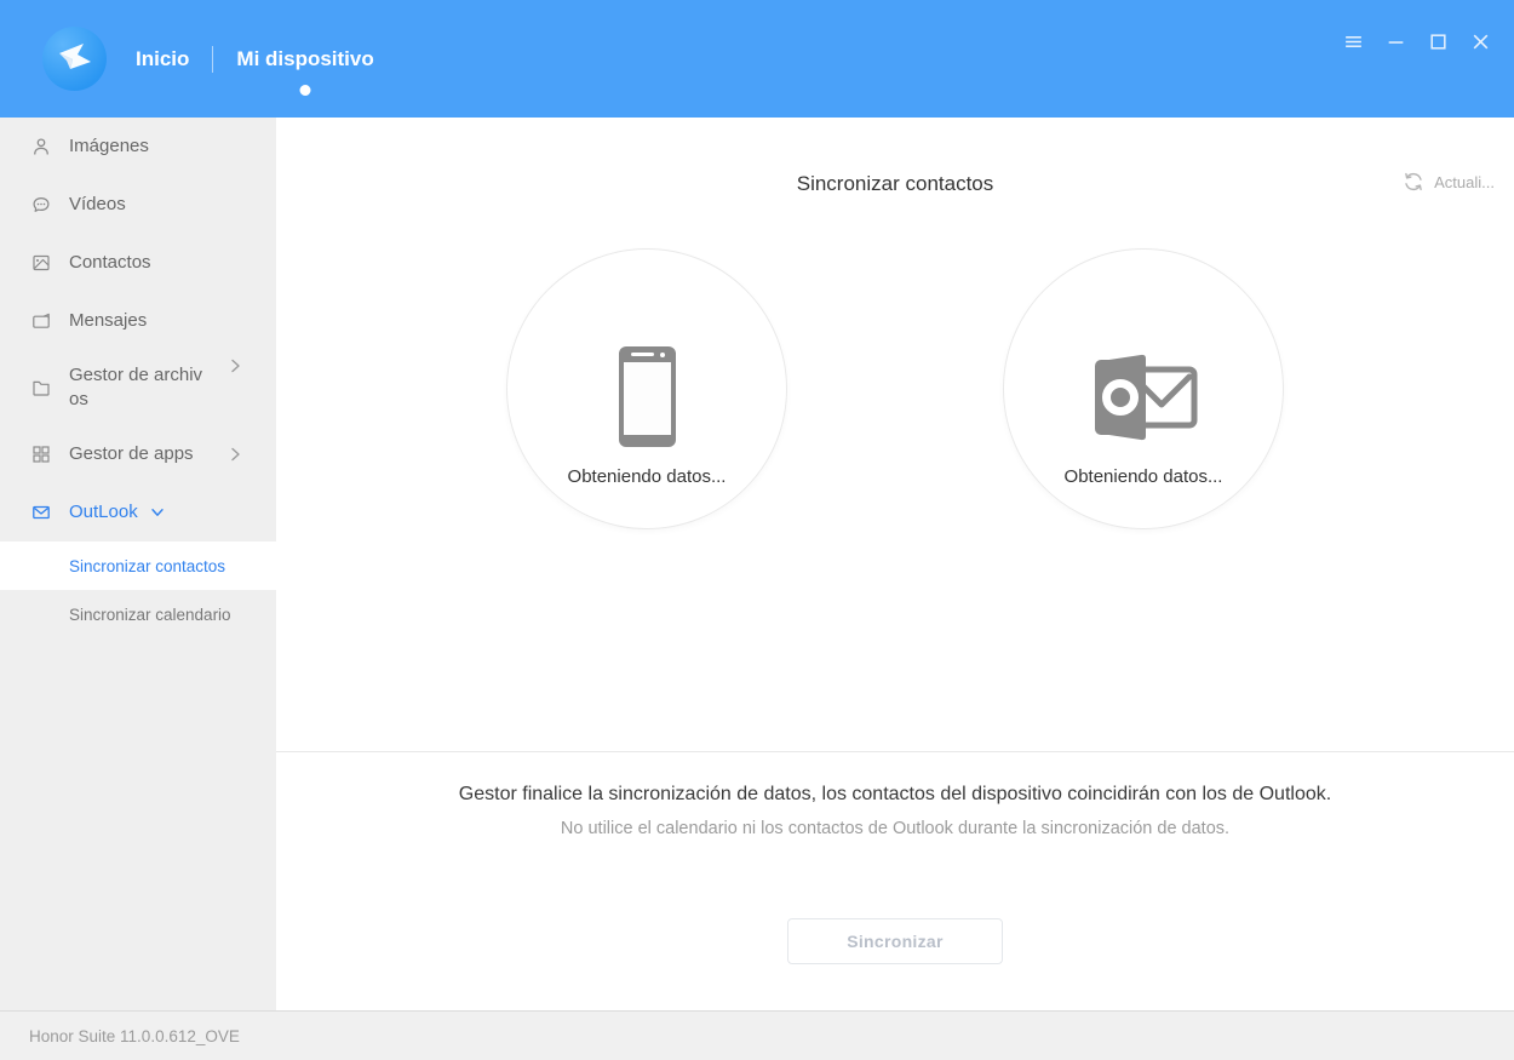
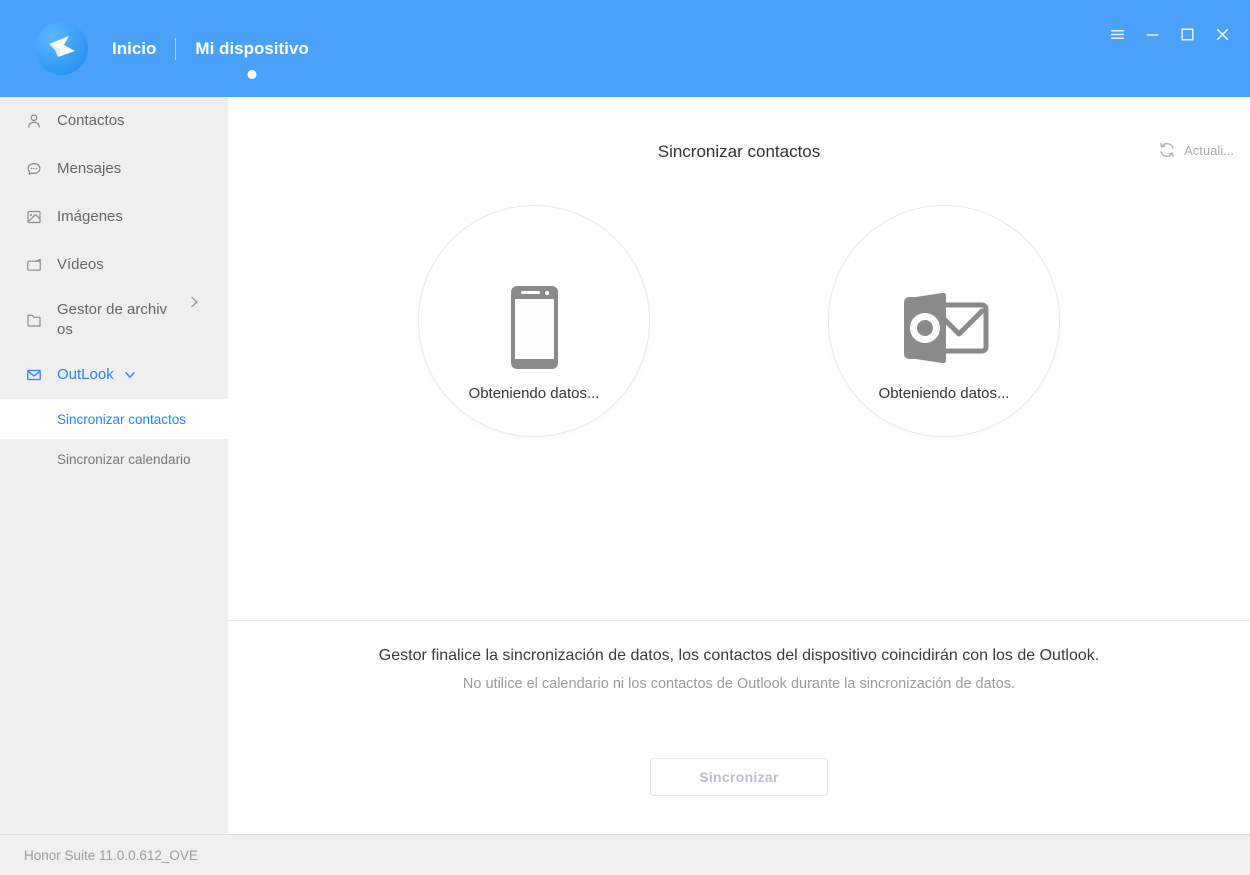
  Inicio
  Mi dispositivo
- Imágenes
+ Contactos
- Vídeos
+ Mensajes
- Contactos
+ Imágenes
- Mensajes
+ Vídeos
  Gestor de archivos
- Gestor de apps
  OutLook
  Sincronizar contactos
  Sincronizar calendario
  Sincronizar contactos
  Actuali...
  Obteniendo datos...
  Obteniendo datos...
  Gestor finalice la sincronización de datos, los contactos del dispositivo coincidirán con los de Outlook.
  No utilice el calendario ni los contactos de Outlook durante la sincronización de datos.
  Sincronizar
  Honor Suite 11.0.0.612_OVE
